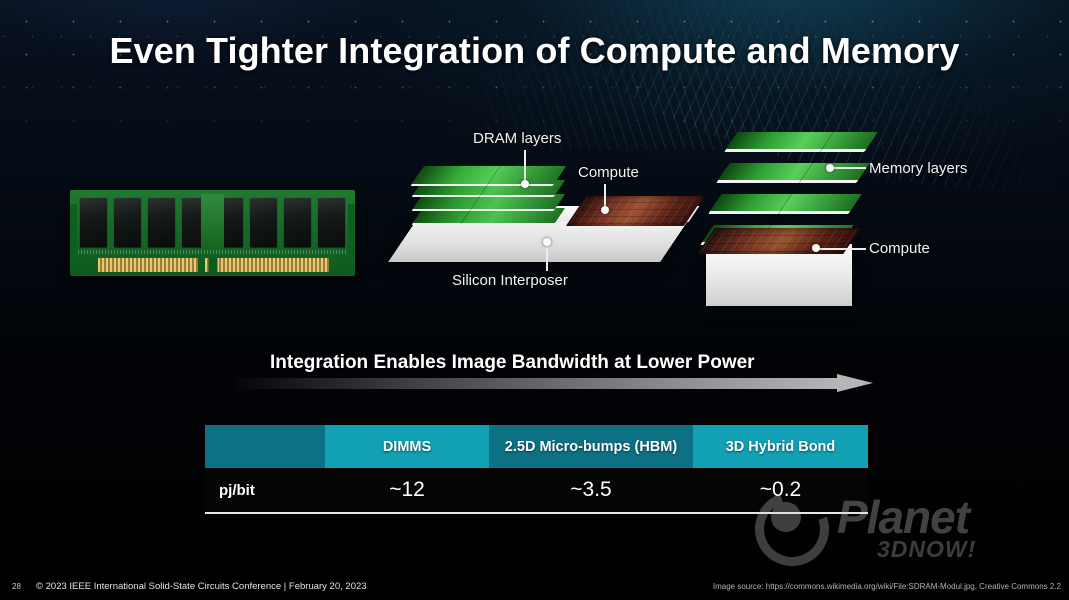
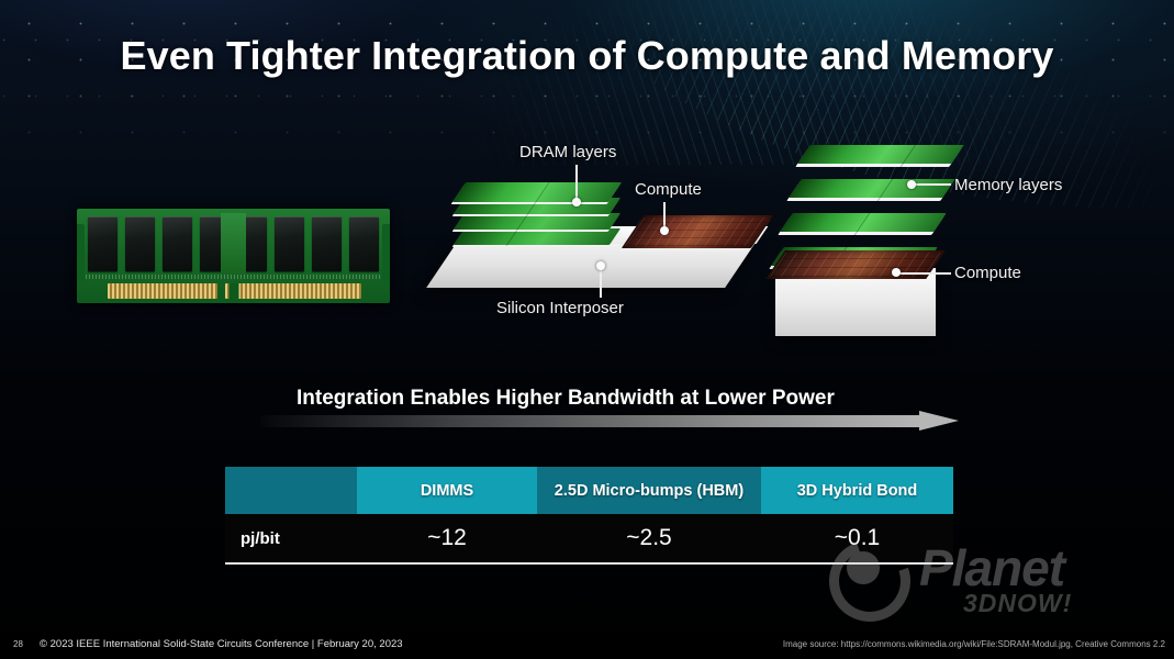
  Even Tighter Integration of Compute and Memory
  DRAM layers
  Compute
  Silicon Interposer
  Memory layers
  Compute
- Integration Enables Image Bandwidth at Lower Power
+ Integration Enables Higher Bandwidth at Lower Power
  DIMMS
  2.5D Micro-bumps (HBM)
  3D Hybrid Bond
  pj/bit
  ~12
- ~3.5
+ ~2.5
- ~0.2
+ ~0.1
  Planet
  3DNOW!
  28
  © 2023 IEEE International Solid-State Circuits Conference | February 20, 2023
  Image source: https://commons.wikimedia.org/wiki/File:SDRAM-Modul.jpg, Creative Commons 2.2
